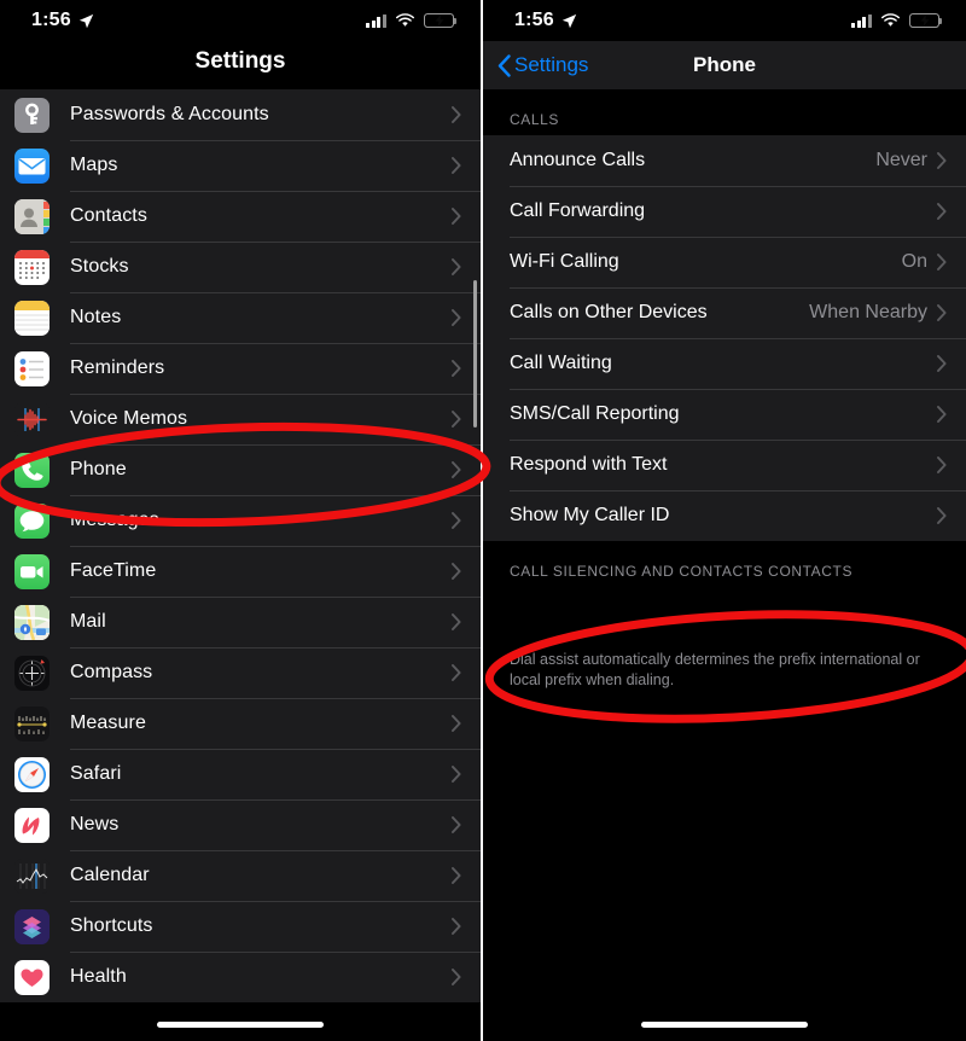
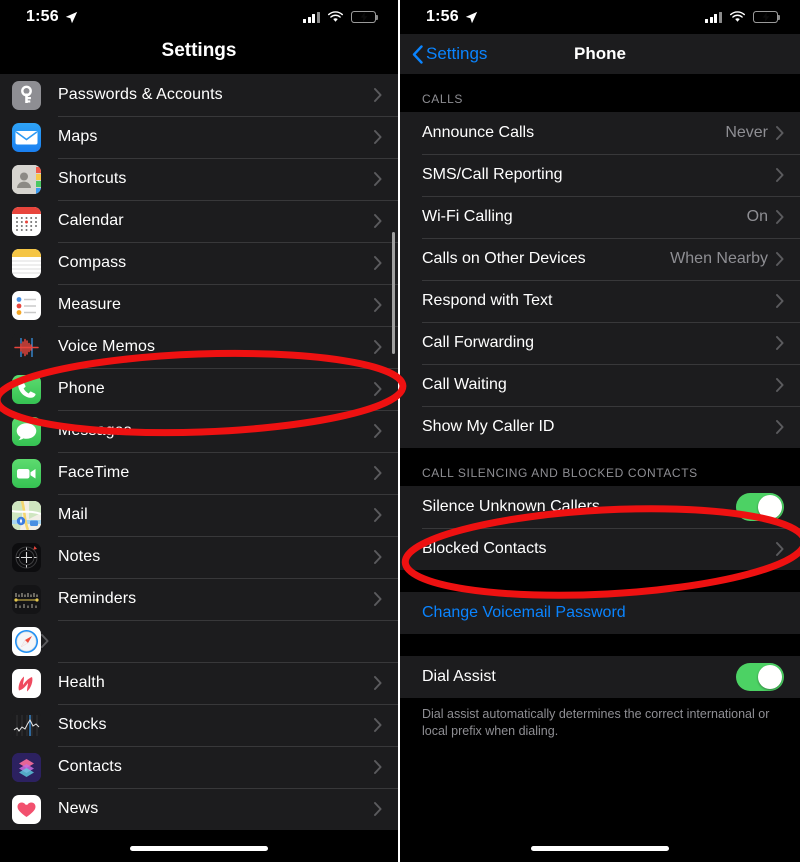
  1:56
  Settings
  Passwords & Accounts
  Maps
- Contacts
+ Shortcuts
- Stocks
+ Calendar
- Notes
+ Compass
- Reminders
+ Measure
  Voice Memos
  Phone
  FaceTime
  Mail
- Compass
+ Notes
- Measure
+ Reminders
- Safari
- News
+ Health
- Calendar
+ Stocks
- Shortcuts
+ Contacts
- Health
+ News
  1:56
  Settings
  Phone
  CALLS
  Announce Calls
  Never
- Call Forwarding
+ SMS/Call Reporting
  Wi-Fi Calling
  On
  Calls on Other Devices
  When Nearby
- Call Waiting
+ Respond with Text
- SMS/Call Reporting
+ Call Forwarding
- Respond with Text
+ Call Waiting
  Show My Caller ID
- CALL SILENCING AND CONTACTS CONTACTS
+ CALL SILENCING AND BLOCKED CONTACTS
+ Silence Unknown Callers
+ Blocked Contacts
+ Change Voicemail Password
+ Dial Assist
- Dial assist automatically determines the prefix international or local prefix when dialing.
+ Dial assist automatically determines the correct international or local prefix when dialing.
